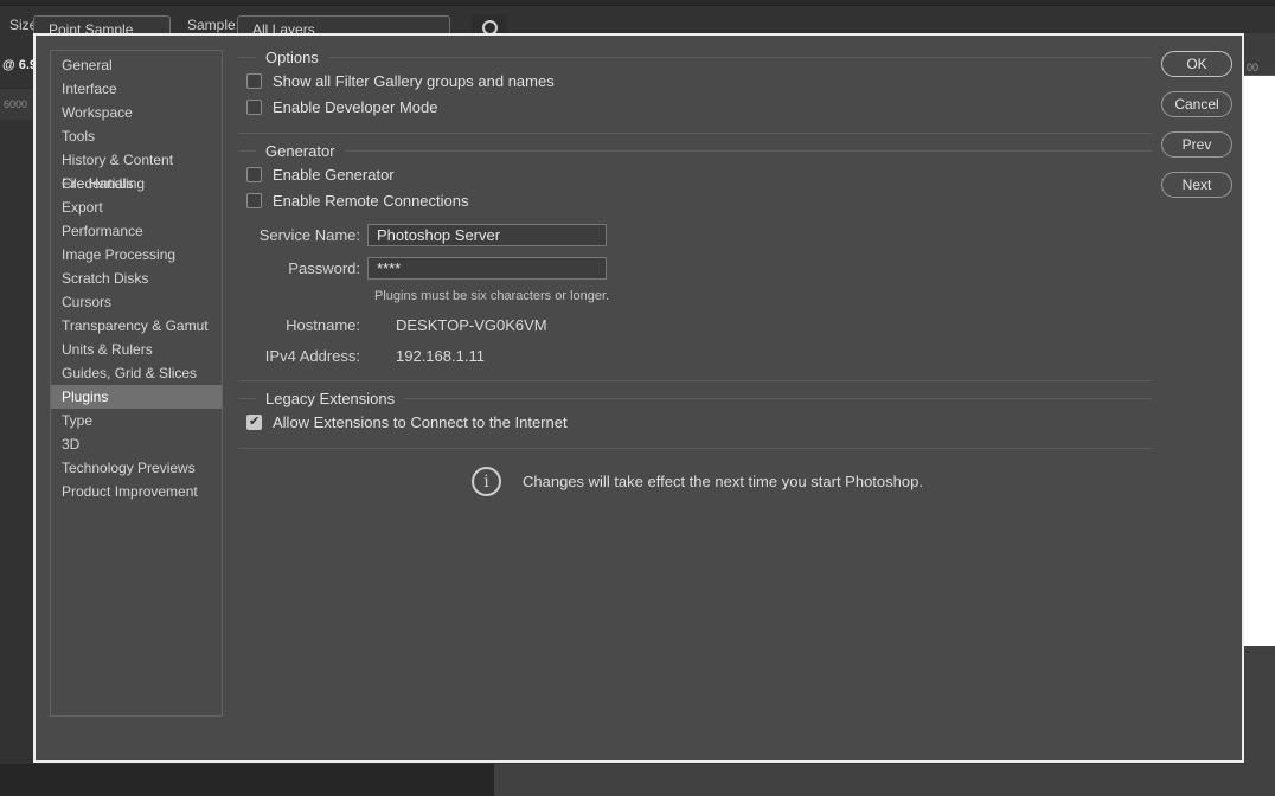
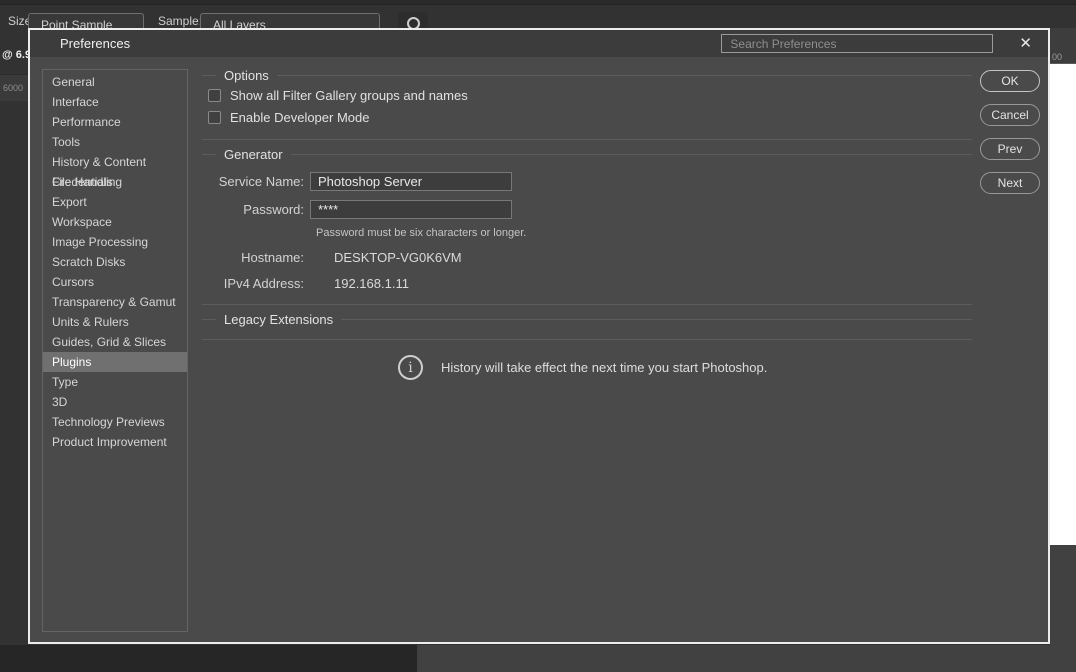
  Point Sample
  Sample
  All Layers
  @ 6.
  6000
  00
+ Preferences
+ Search Preferences
+ ✕
  General
  Interface
- Workspace
+ Performance
  Tools
  History & Content Credentials
  File Handling
  Export
- Performance
+ Workspace
  Image Processing
  Scratch Disks
  Cursors
  Transparency & Gamut
  Units & Rulers
  Guides, Grid & Slices
  Plugins
  Type
  3D
  Technology Previews
  Product Improvement
  Options
  Show all Filter Gallery groups and names
  Enable Developer Mode
  Generator
- Enable Generator
- Enable Remote Connections
  Service Name:
  Photoshop Server
  Password:
  ****
- Plugins must be six characters or longer.
+ Password must be six characters or longer.
  Hostname:
  DESKTOP-VG0K6VM
  IPv4 Address:
  192.168.1.11
  Legacy Extensions
- Allow Extensions to Connect to the Internet
  i
- Changes will take effect the next time you start Photoshop.
+ History will take effect the next time you start Photoshop.
  OK
  Cancel
  Prev
  Next
